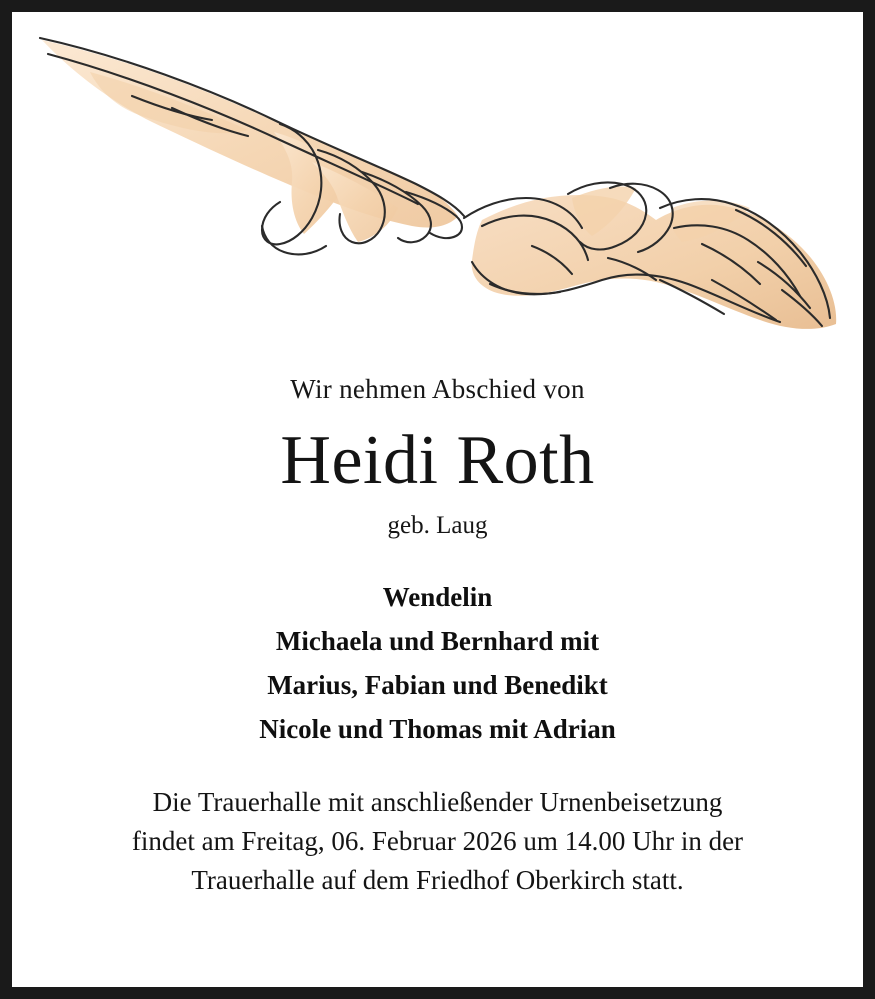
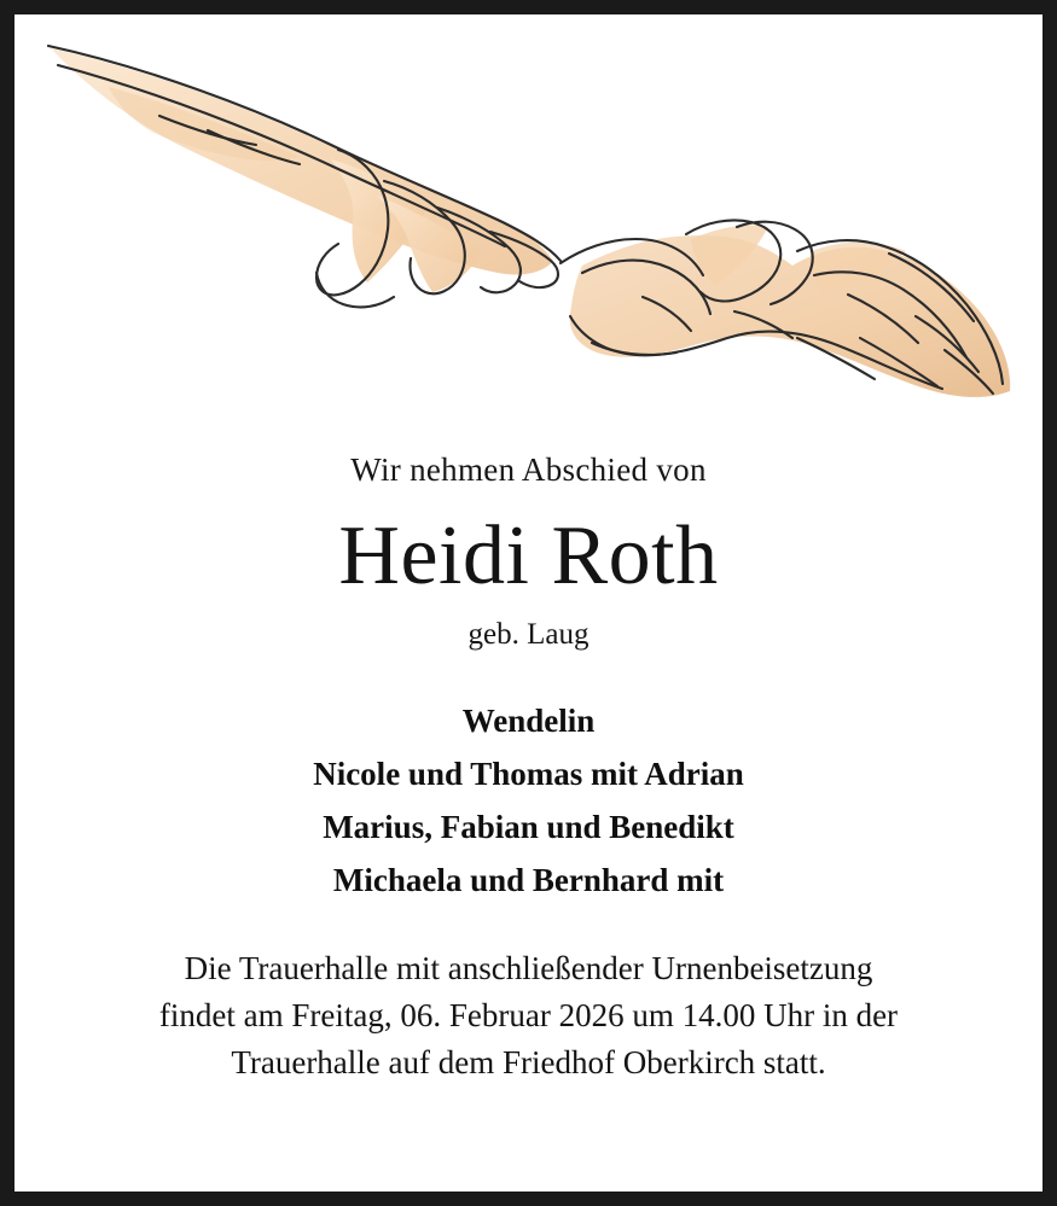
  Wir nehmen Abschied von
  Heidi Roth
  geb. Laug
  Wendelin
- Michaela und Bernhard mit
+ Nicole und Thomas mit Adrian
  Marius, Fabian und Benedikt
- Nicole und Thomas mit Adrian
+ Michaela und Bernhard mit
  Die Trauerhalle mit anschließender Urnenbeisetzung
  findet am Freitag, 06. Februar 2026 um 14.00 Uhr in der
  Trauerhalle auf dem Friedhof Oberkirch statt.
